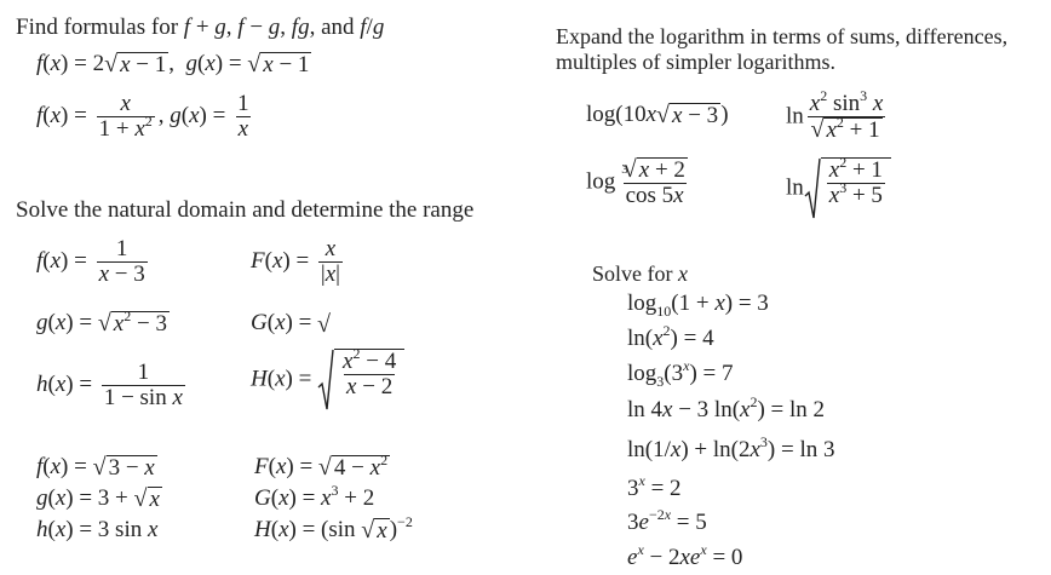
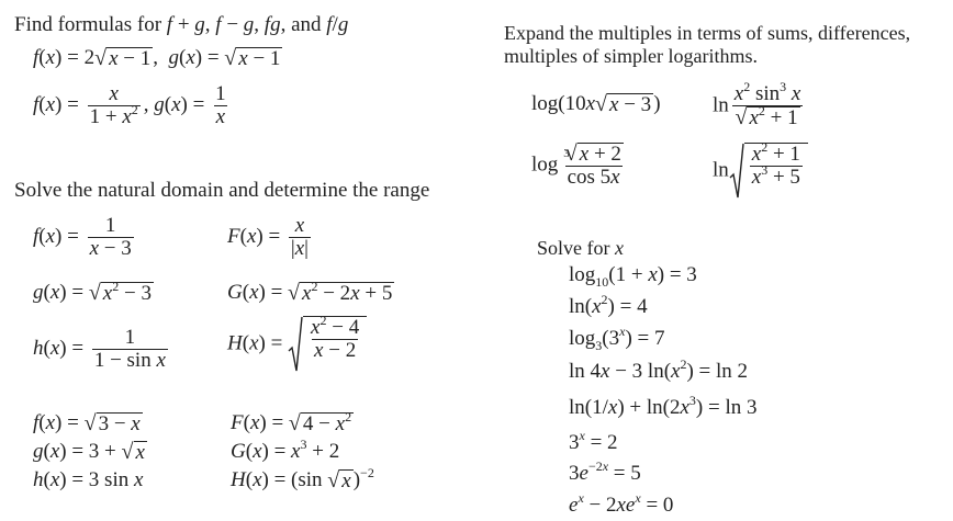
  Find formulas for f + g, f − g, fg, and f/g
  f(x) = 2
  √
  x − 1
  , g(x) =
  √
  x − 1
  f(x) =
  x
  1 + x2
  , g(x) =
  1
  x
  Solve the natural domain and determine the range
  f(x) =
  1
  x − 3
  F(x) =
  x
  |x|
  g(x) =
  √
  x2 − 3
  G(x) =
  √
+ x2 − 2x + 5
  h(x) =
  1
  1 − sin x
  H(x) =
  x2 − 4
  x − 2
  f(x) =
  √
  3 − x
  F(x) =
  √
  4 − x2
  g(x) = 3 +
  √
  x
  G(x) = x3 + 2
  h(x) = 3 sin x
  H(x) = (sin
  √
  x
  )−2
- Expand the logarithm in terms of sums, differences,
+ Expand the multiples in terms of sums, differences,
  multiples of simpler logarithms.
  log(10x
  √
  x − 3
  )
  ln
  x2 sin3 x
  √
  x2 + 1
  log
  3
  √
  x + 2
  cos 5x
  ln
  x2 + 1
  x3 + 5
  Solve for x
  log10(1 + x) = 3
  ln(x2) = 4
  log3(3x) = 7
  ln 4x − 3 ln(x2) = ln 2
  ln(1/x) + ln(2x3) = ln 3
  3x = 2
  3e−2x = 5
  ex − 2xex = 0
